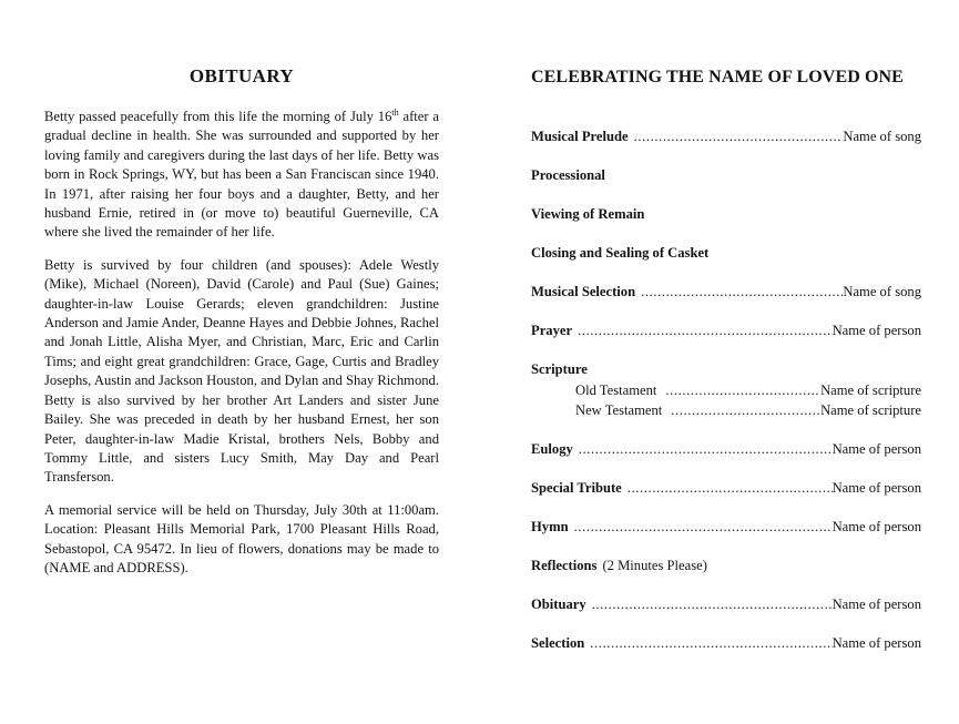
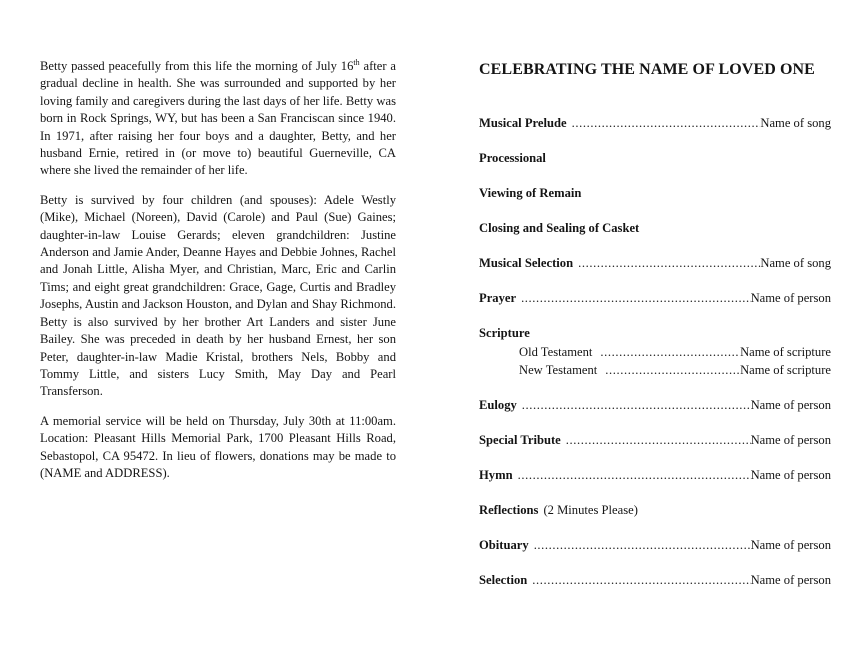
- OBITUARY
  Betty passed peacefully from this life the morning of July 16th after a gradual decline in health. She was surrounded and supported by her loving family and caregivers during the last days of her life. Betty was born in Rock Springs, WY, but has been a San Franciscan since 1940. In 1971, after raising her four boys and a daughter, Betty, and her husband Ernie, retired in (or move to) beautiful Guerneville, CA where she lived the remainder of her life.
  Betty is survived by four children (and spouses): Adele Westly (Mike), Michael (Noreen), David (Carole) and Paul (Sue) Gaines; daughter-in-law Louise Gerards; eleven grandchildren: Justine Anderson and Jamie Ander, Deanne Hayes and Debbie Johnes, Rachel and Jonah Little, Alisha Myer, and Christian, Marc, Eric and Carlin Tims; and eight great grandchildren: Grace, Gage, Curtis and Bradley Josephs, Austin and Jackson Houston, and Dylan and Shay Richmond. Betty is also survived by her brother Art Landers and sister June Bailey. She was preceded in death by her husband Ernest, her son Peter, daughter-in-law Madie Kristal, brothers Nels, Bobby and Tommy Little, and sisters Lucy Smith, May Day and Pearl Transferson.
  A memorial service will be held on Thursday, July 30th at 11:00am. Location: Pleasant Hills Memorial Park, 1700 Pleasant Hills Road, Sebastopol, CA 95472. In lieu of flowers, donations may be made to (NAME and ADDRESS).
  CELEBRATING THE NAME OF LOVED ONE
  Musical Prelude
  Name of song
  Processional
  Viewing of Remain
  Closing and Sealing of Casket
  Musical Selection
  Name of song
  Prayer
  Name of person
  Scripture
  Old Testament
  Name of scripture
  New Testament
  Name of scripture
  Eulogy
  Name of person
  Special Tribute
  Name of person
  Hymn
  Name of person
  Reflections
  (2 Minutes Please)
  Obituary
  Name of person
  Selection
  Name of person
